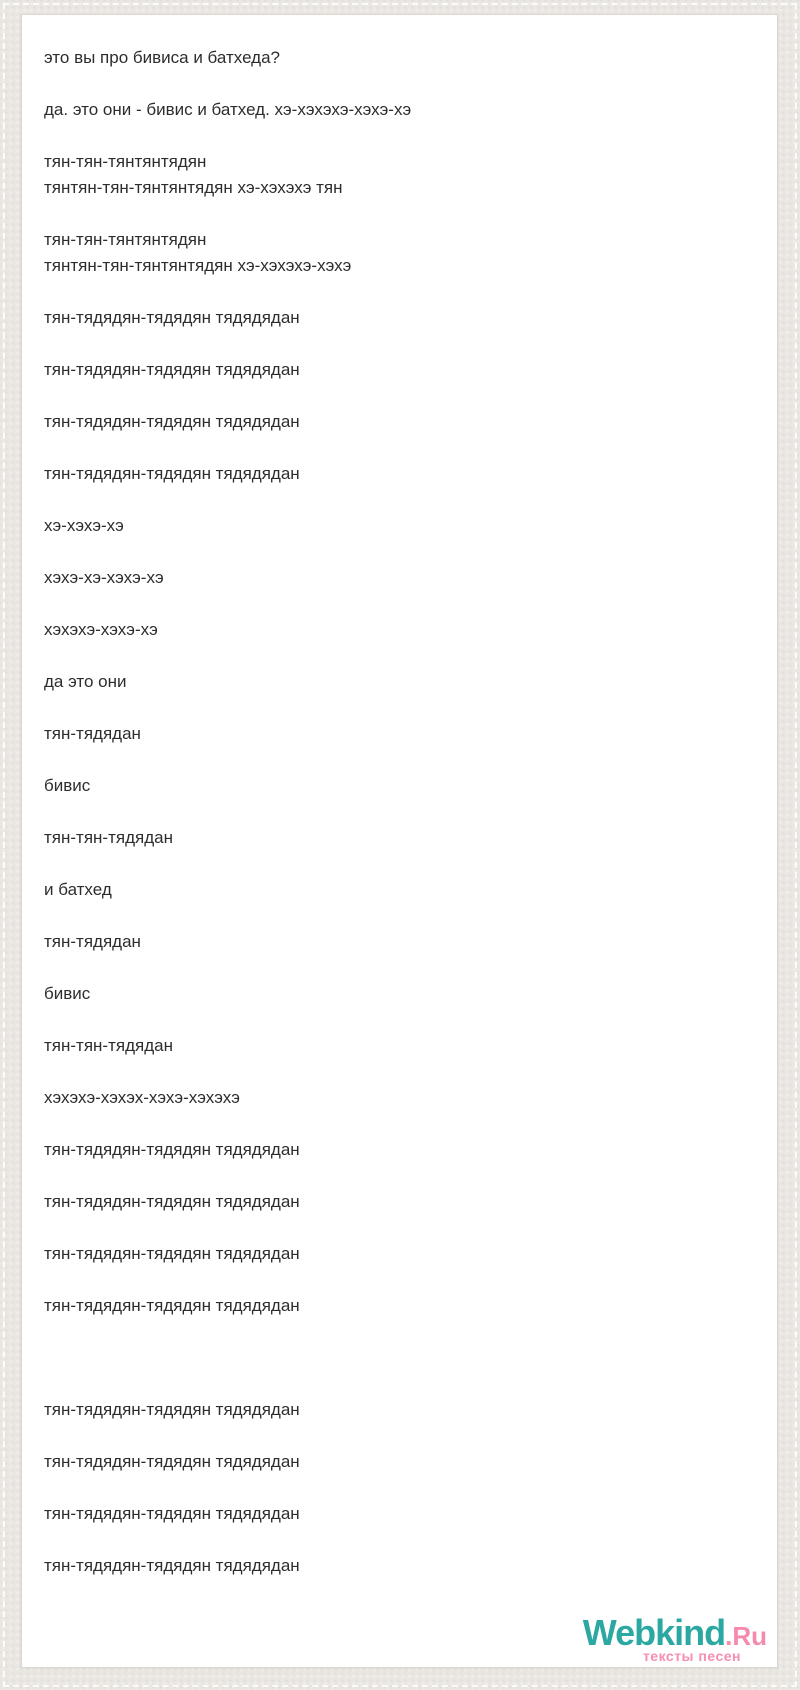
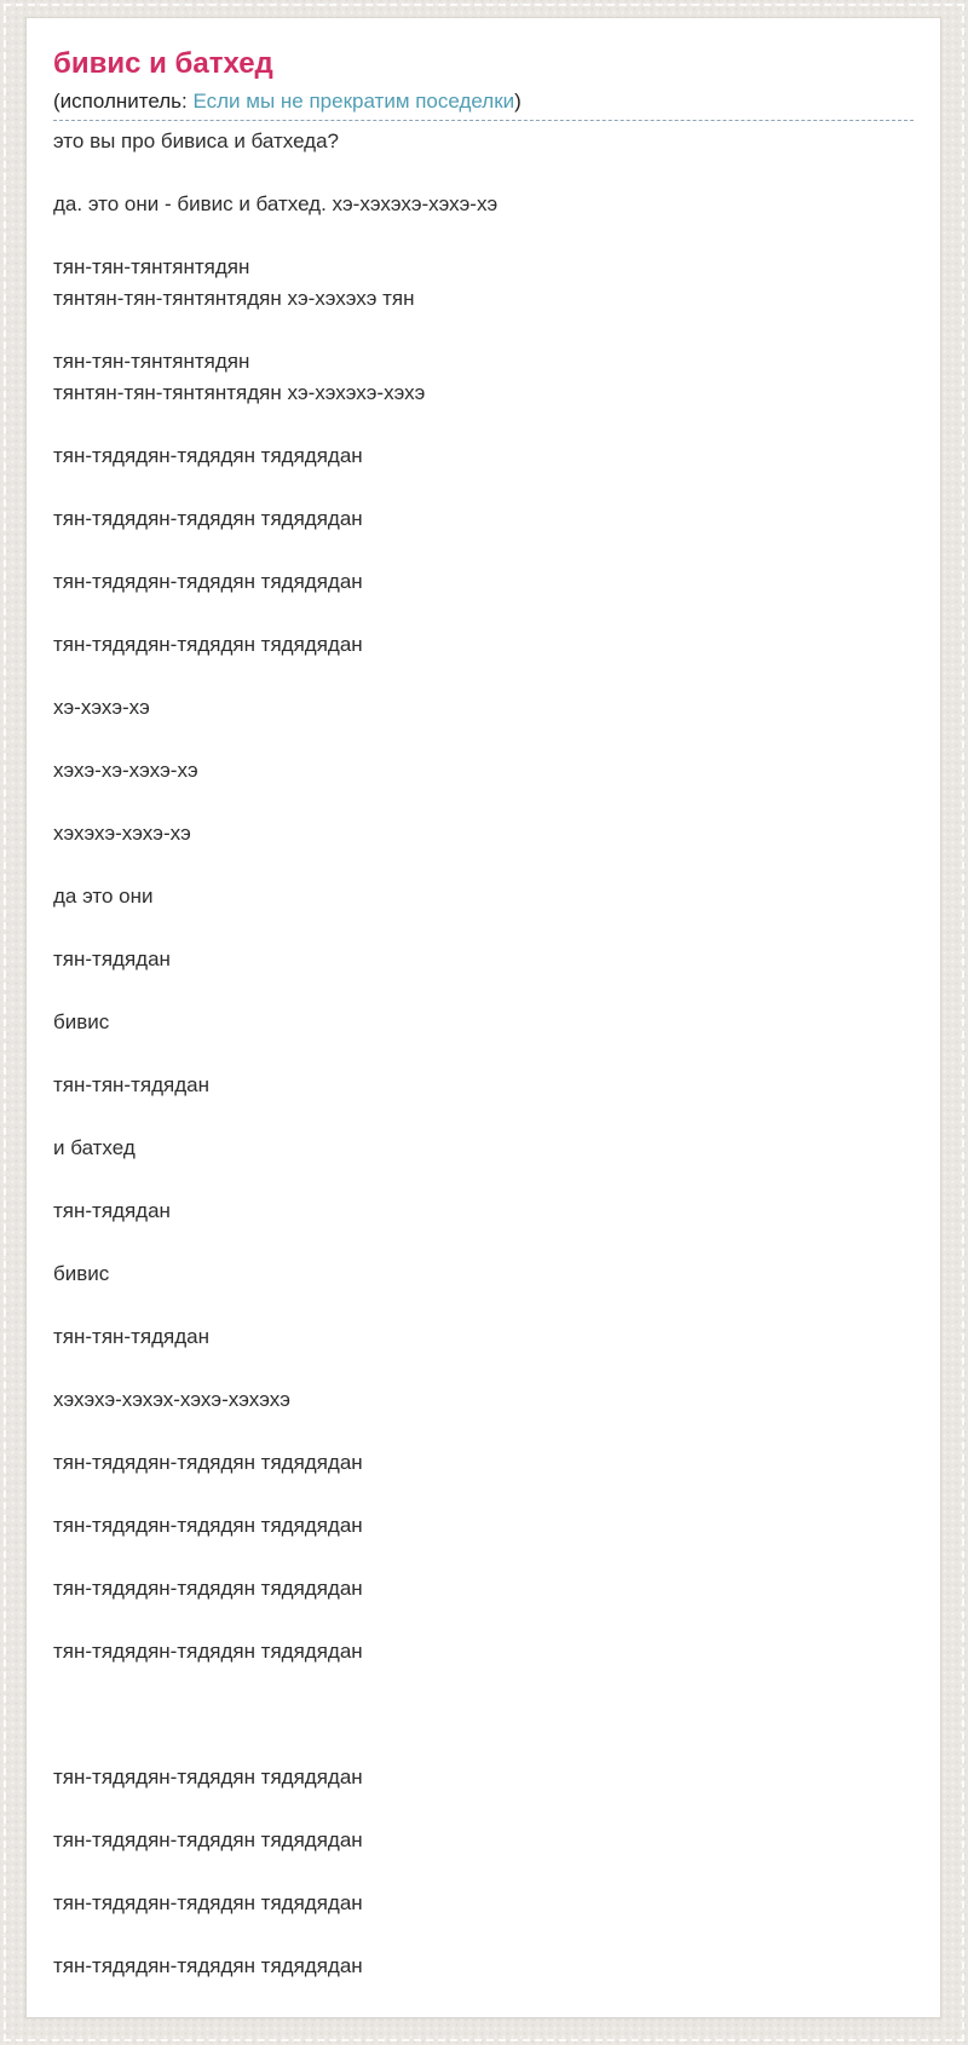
+ бивис и батхед
+ (исполнитель: Если мы не прекратим поседелки)
  это вы про бивиса и батхеда?
  да. это они - бивис и батхед. хэ-хэхэхэ-хэхэ-хэ
  тян-тян-тянтянтядян
  тянтян-тян-тянтянтядян хэ-хэхэхэ тян
  тян-тян-тянтянтядян
  тянтян-тян-тянтянтядян хэ-хэхэхэ-хэхэ
  тян-тядядян-тядядян тядядядан
  тян-тядядян-тядядян тядядядан
  тян-тядядян-тядядян тядядядан
  тян-тядядян-тядядян тядядядан
  хэ-хэхэ-хэ
  хэхэ-хэ-хэхэ-хэ
  хэхэхэ-хэхэ-хэ
  да это они
  тян-тядядан
  бивис
  тян-тян-тядядан
  и батхед
  тян-тядядан
  бивис
  тян-тян-тядядан
  хэхэхэ-хэхэх-хэхэ-хэхэхэ
  тян-тядядян-тядядян тядядядан
  тян-тядядян-тядядян тядядядан
  тян-тядядян-тядядян тядядядан
  тян-тядядян-тядядян тядядядан
  тян-тядядян-тядядян тядядядан
  тян-тядядян-тядядян тядядядан
  тян-тядядян-тядядян тядядядан
  тян-тядядян-тядядян тядядядан
- Webkind.Ru
- тексты песен
